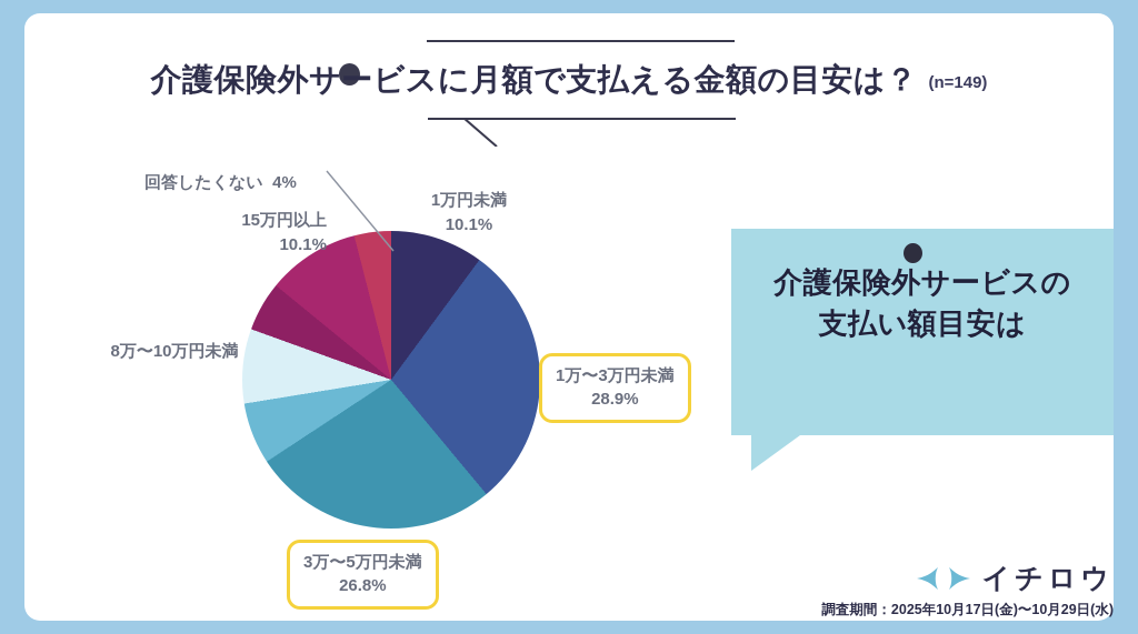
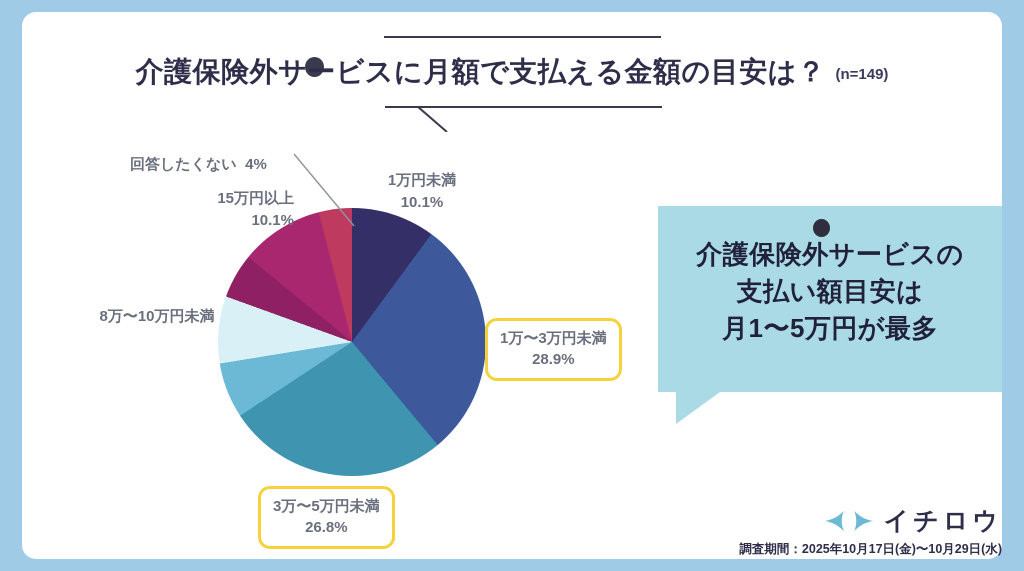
  介護保険外サービスに月額で支払える金額の目安は？ (n=149)
  回答したくない 4%
  15万円以上
  10.1%
  8万〜10万円未満
  1万円未満
  10.1%
  1万〜3万円未満
  28.9%
  3万〜5万円未満
  26.8%
  介護保険外サービスの
  支払い額目安は
+ 月1〜5万円が最多
  イチロウ
  調査期間：2025年10月17日(金)〜10月29日(水)
